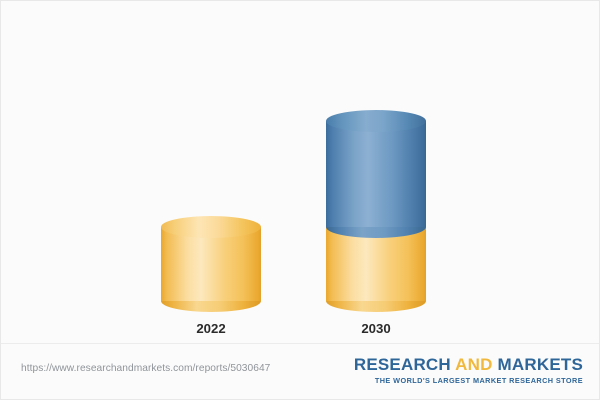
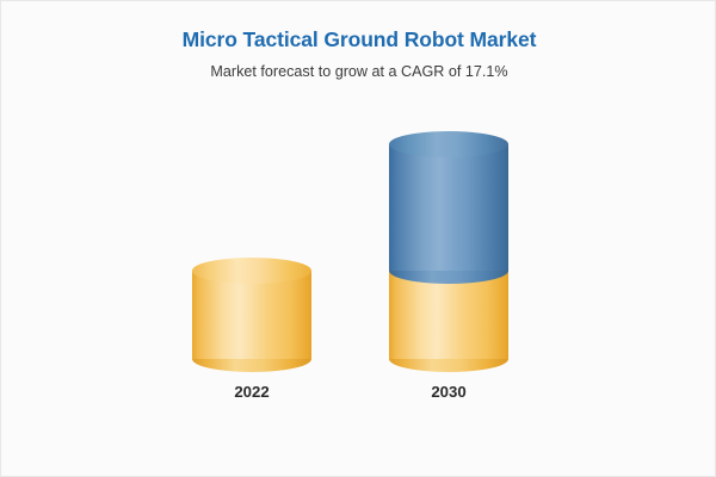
+ Micro Tactical Ground Robot Market
+ Market forecast to grow at a CAGR of 17.1%
  2022
  2030
- https://www.researchandmarkets.com/reports/5030647
- RESEARCH AND MARKETS
- THE WORLD'S LARGEST MARKET RESEARCH STORE
